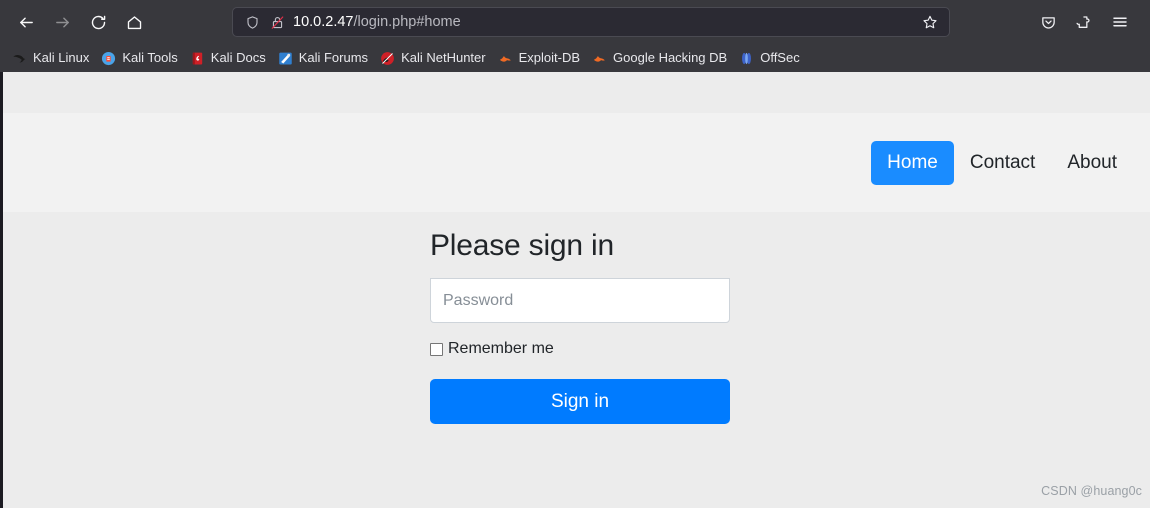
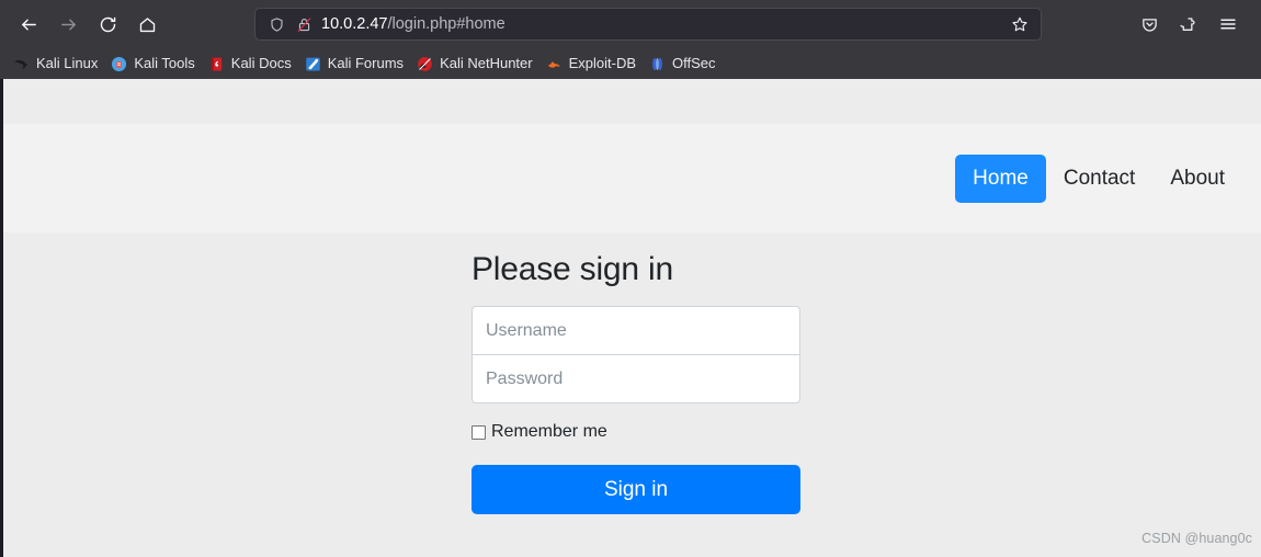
  10.0.2.47/login.php#home
  Kali Linux
  Kali Tools
  Kali Docs
  Kali Forums
  Kali NetHunter
  Exploit-DB
- Google Hacking DB
  OffSec
  Home
  Contact
  About
  Please sign in
+ Username
  Password
  Remember me
  Sign in
  CSDN @huang0c
